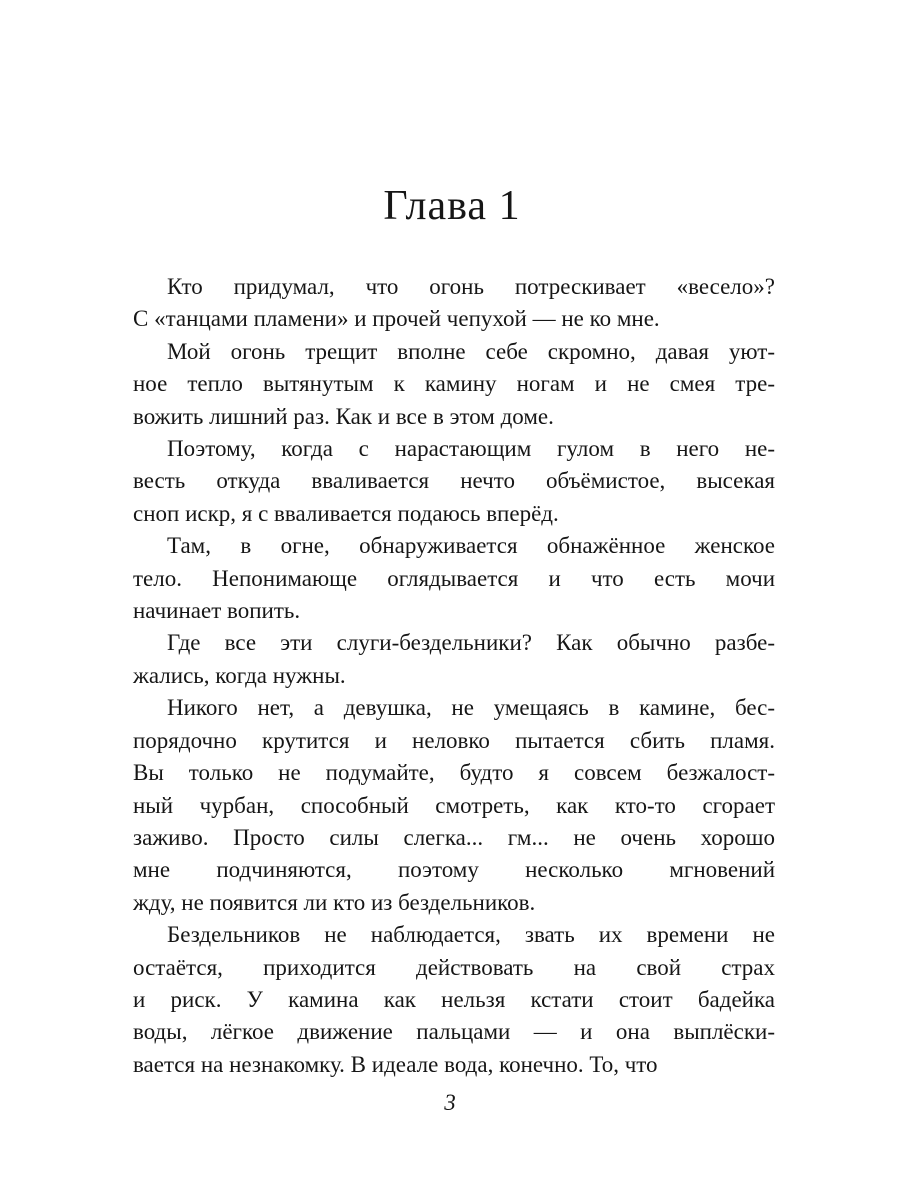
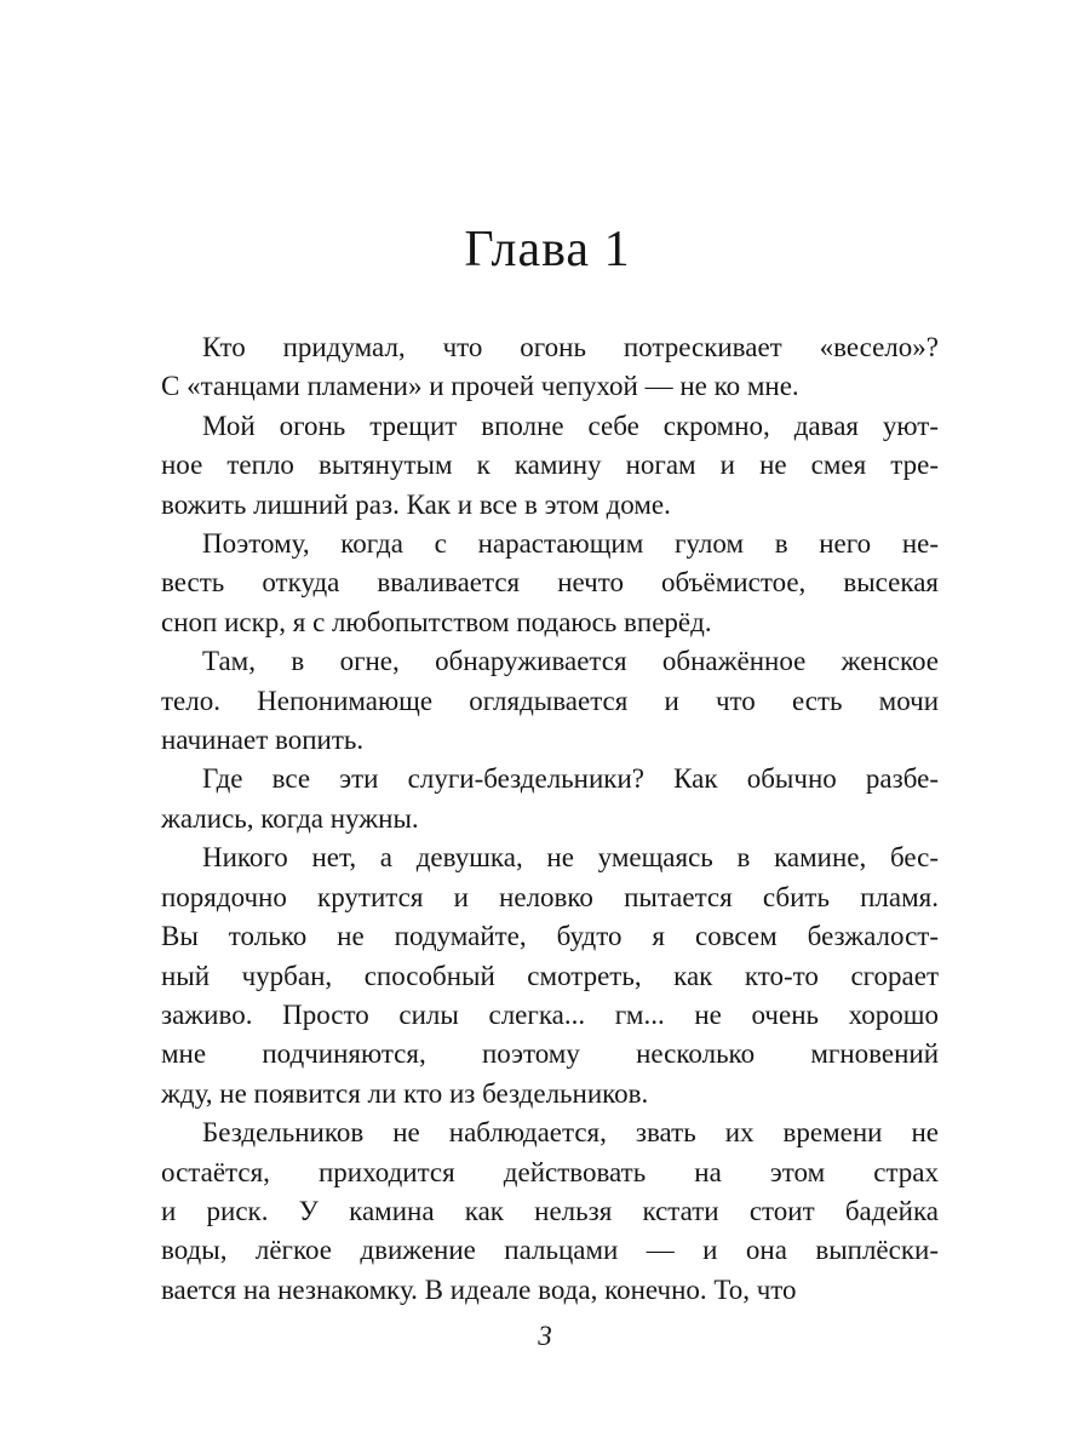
  Глава 1
  Кто придумал, что огонь потрескивает «весело»?
  С «танцами пламени» и прочей чепухой — не ко мне.
  Мой огонь трещит вполне себе скромно, давая уют-
  ное тепло вытянутым к камину ногам и не смея тре-
  вожить лишний раз. Как и все в этом доме.
  Поэтому, когда с нарастающим гулом в него не-
  весть откуда вваливается нечто объёмистое, высекая
- сноп искр, я с вваливается подаюсь вперёд.
+ сноп искр, я с любопытством подаюсь вперёд.
  Там, в огне, обнаруживается обнажённое женское
  тело. Непонимающе оглядывается и что есть мочи
  начинает вопить.
  Где все эти слуги-бездельники? Как обычно разбе-
  жались, когда нужны.
  Никого нет, а девушка, не умещаясь в камине, бес-
  порядочно крутится и неловко пытается сбить пламя.
  Вы только не подумайте, будто я совсем безжалост-
  ный чурбан, способный смотреть, как кто-то сгорает
  заживо. Просто силы слегка... гм... не очень хорошо
  мне подчиняются, поэтому несколько мгновений
  жду, не появится ли кто из бездельников.
  Бездельников не наблюдается, звать их времени не
- остаётся, приходится действовать на свой страх
+ остаётся, приходится действовать на этом страх
  и риск. У камина как нельзя кстати стоит бадейка
  воды, лёгкое движение пальцами — и она выплёски-
  вается на незнакомку. В идеале вода, конечно. То, что
  3
